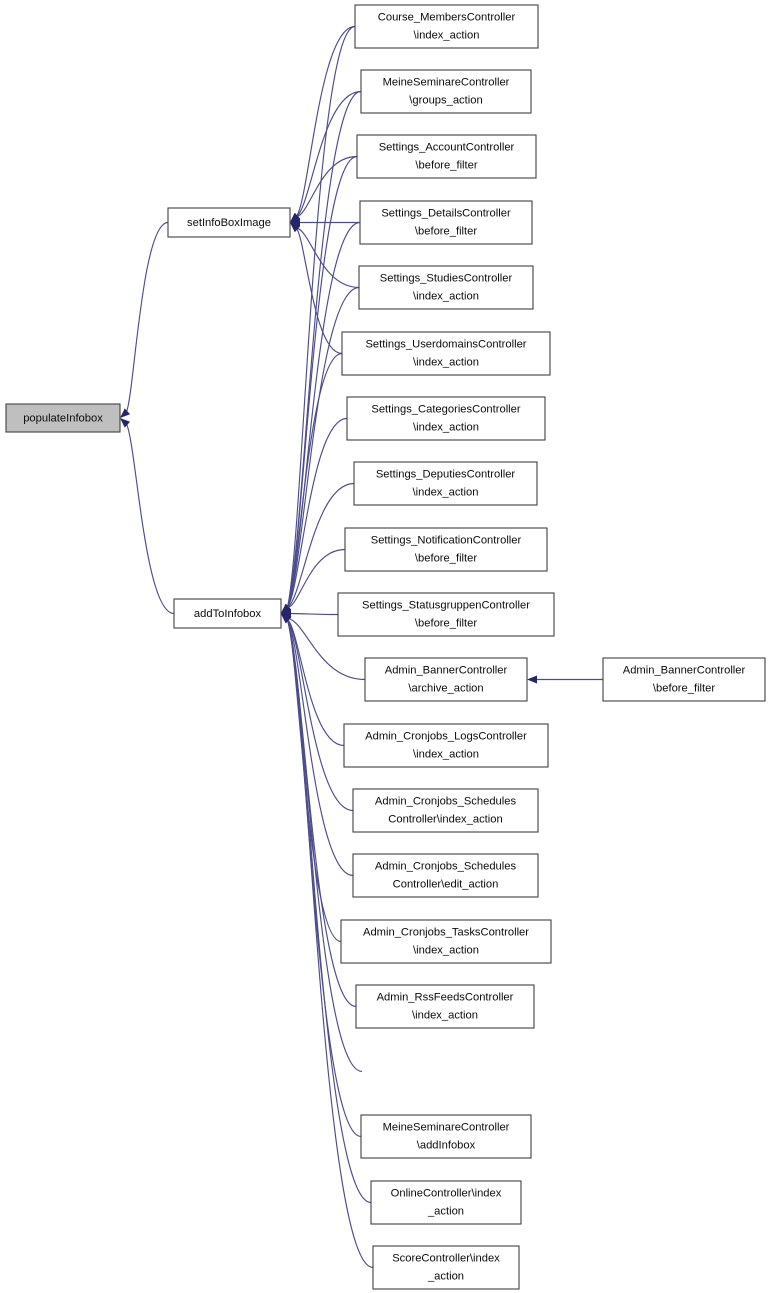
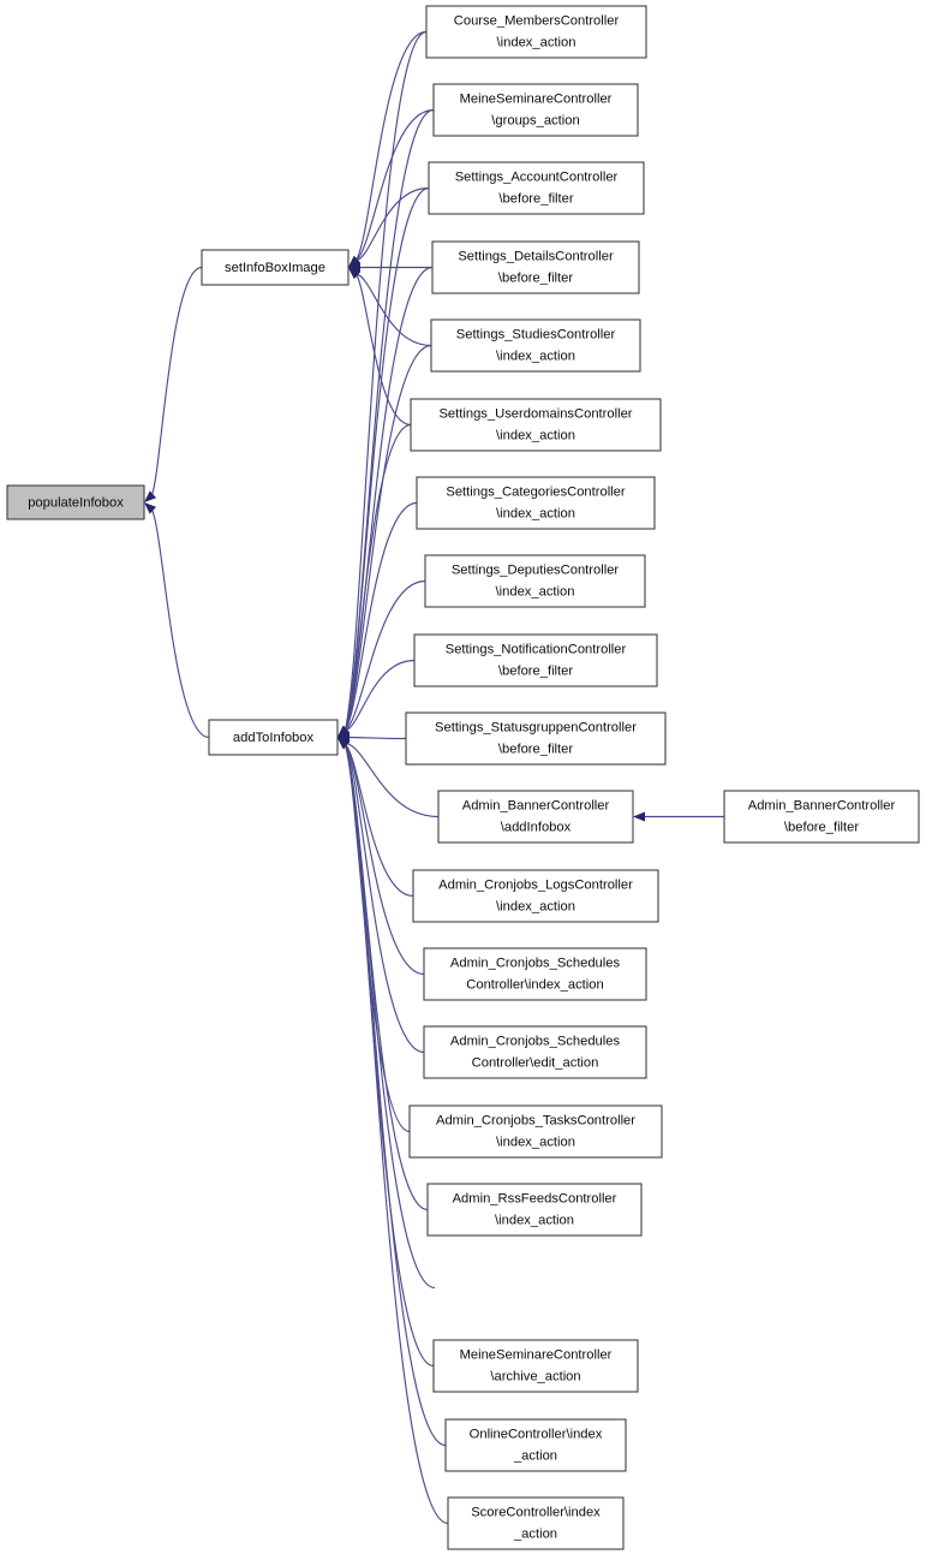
  populateInfobox
  setInfoBoxImage
  addToInfobox
  Course_MembersController
  \index_action
  MeineSeminareController
  \groups_action
  Settings_AccountController
  \before_filter
  Settings_DetailsController
  \before_filter
  Settings_StudiesController
  \index_action
  Settings_UserdomainsController
  \index_action
  Settings_CategoriesController
  \index_action
  Settings_DeputiesController
  \index_action
  Settings_NotificationController
  \before_filter
  Settings_StatusgruppenController
  \before_filter
  Admin_BannerController
- \archive_action
+ \addInfobox
  Admin_BannerController
  \before_filter
  Admin_Cronjobs_LogsController
  \index_action
  Admin_Cronjobs_Schedules
  Controller\index_action
  Admin_Cronjobs_Schedules
  Controller\edit_action
  Admin_Cronjobs_TasksController
  \index_action
  Admin_RssFeedsController
  \index_action
  MeineSeminareController
- \addInfobox
+ \archive_action
  OnlineController\index
  _action
  ScoreController\index
  _action
